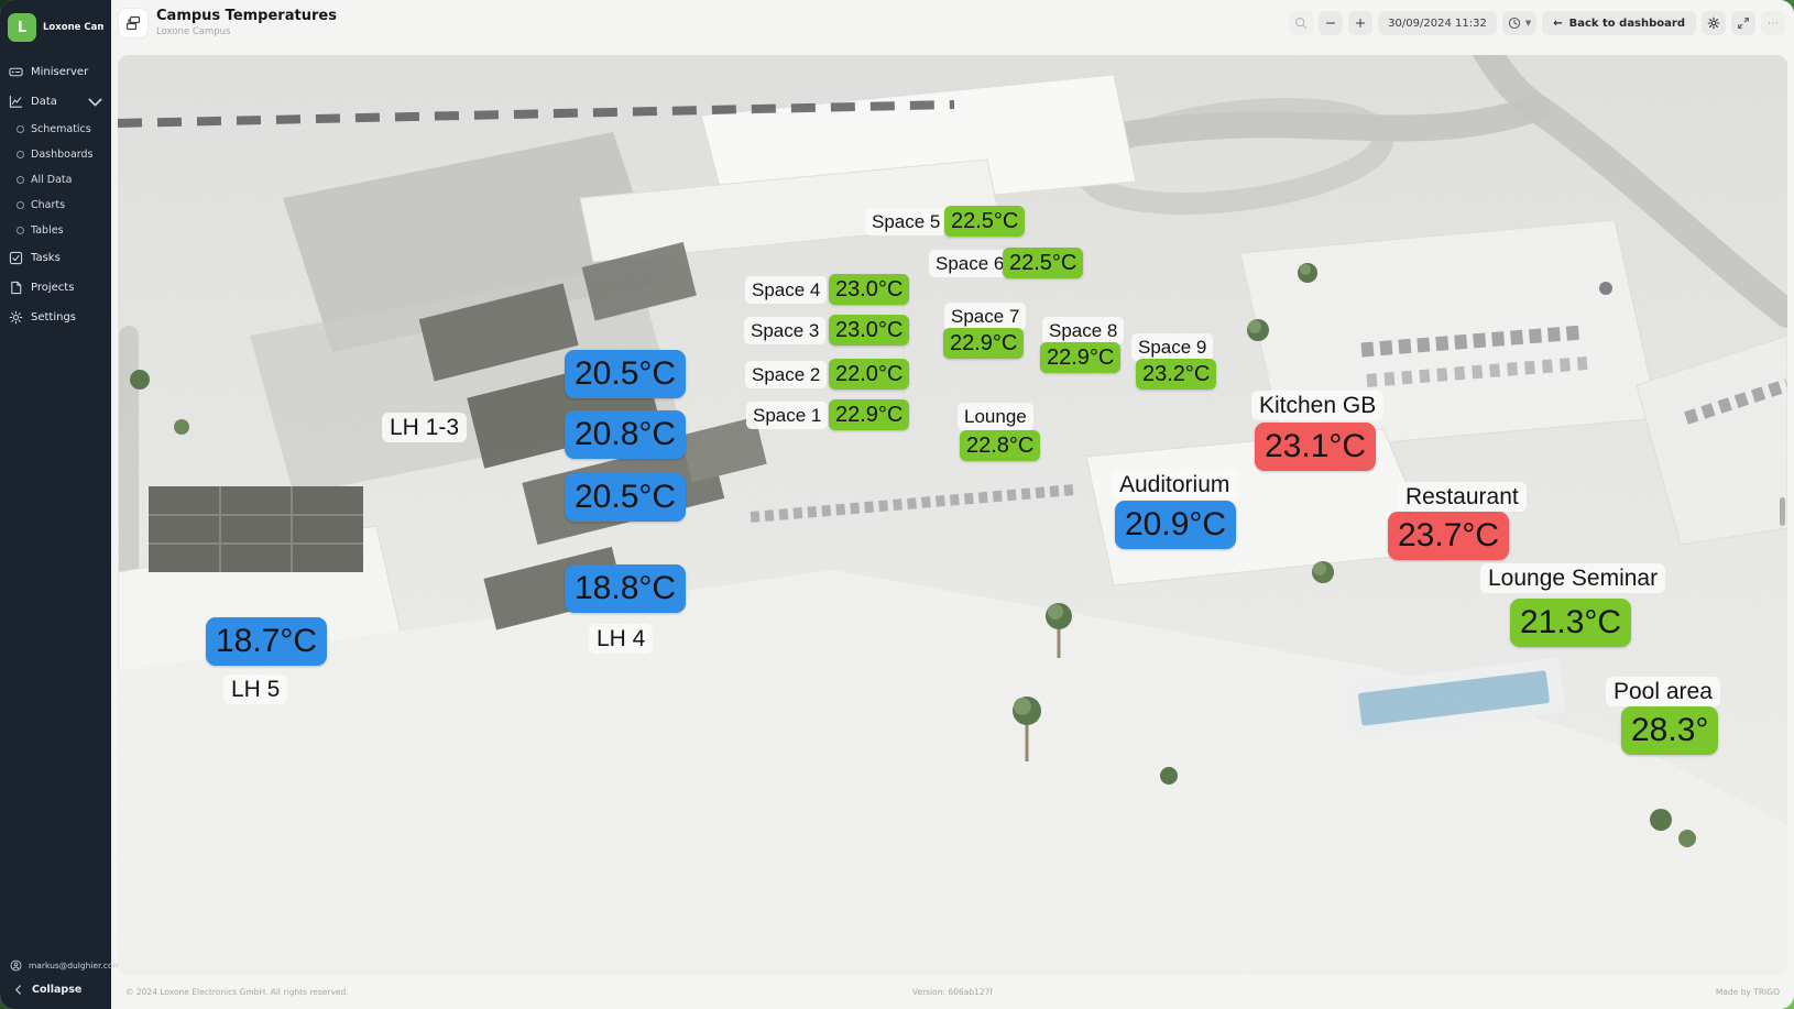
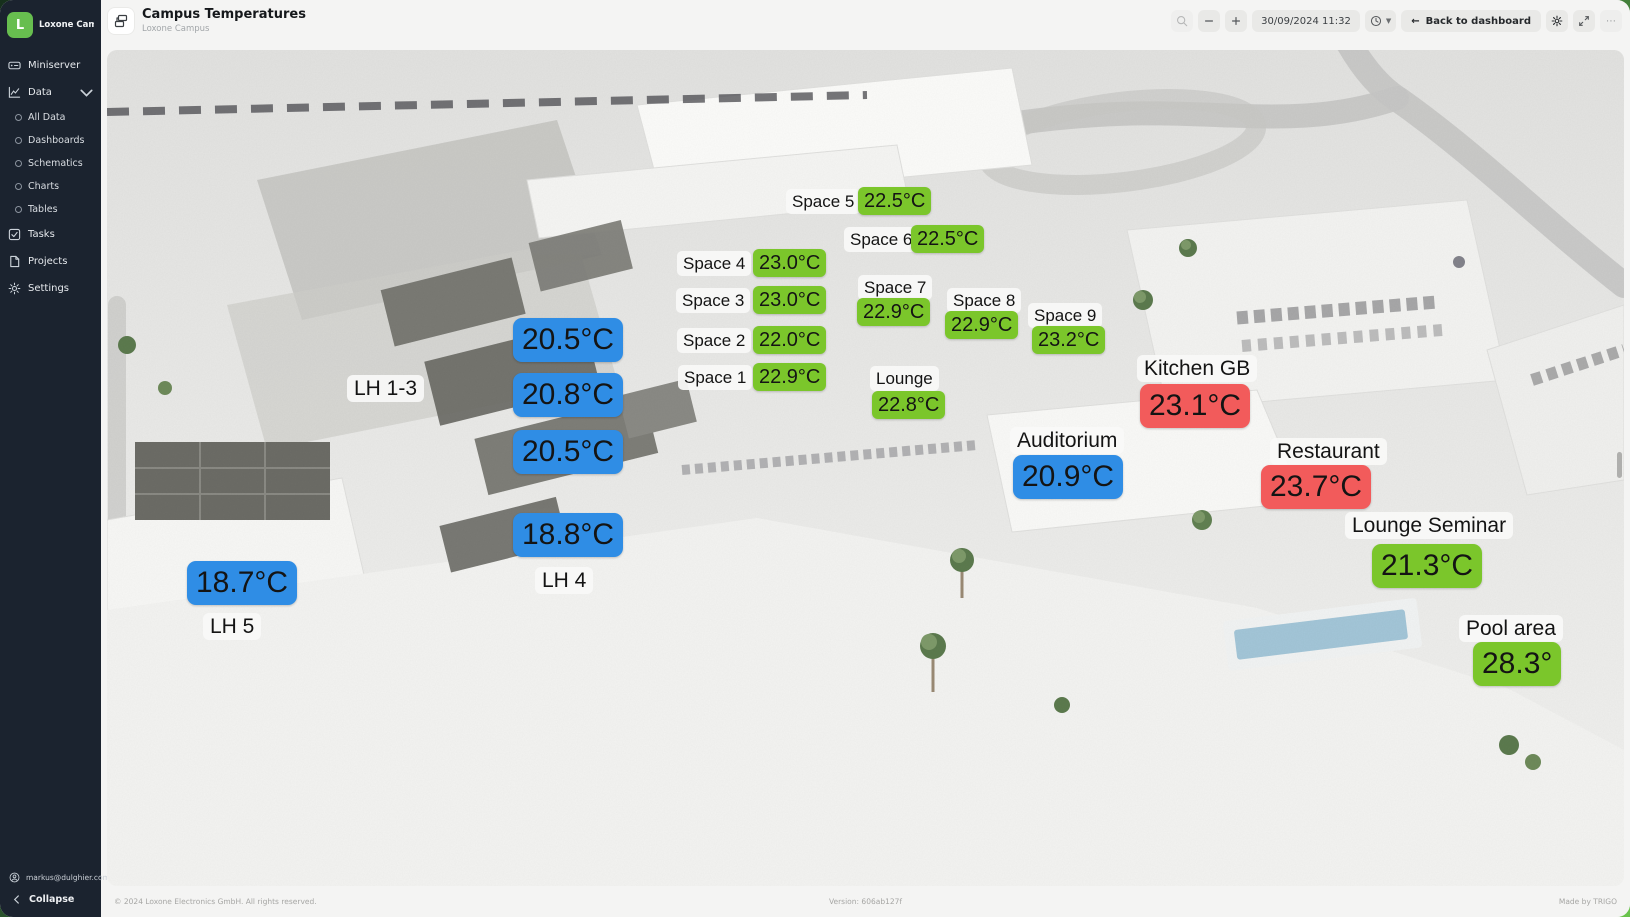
  L
  Miniserver
  Data
- Schematics
+ All Data
  Dashboards
- All Data
+ Schematics
  Charts
  Tables
  Tasks
  Projects
  Settings
  markus@dulghier.co
  Collapse
  Campus Temperatures
  Loxone Campus
  30/09/2024 11:32
  ▼
  ←
  Back to dashboard
  ⋯
  Space 5
  22.5°C
  Space 6
  22.5°C
  Space 4
  23.0°C
  Space 3
  23.0°C
  Space 2
  22.0°C
  Space 1
  22.9°C
  Space 7
  22.9°C
  Space 8
  22.9°C
  Space 9
  23.2°C
  Lounge
  22.8°C
  Kitchen GB
  23.1°C
  Auditorium
  20.9°C
  Restaurant
  23.7°C
  Lounge Seminar
  21.3°C
  Pool area
  28.3°
  LH 1-3
  20.5°C
  20.8°C
  20.5°C
  18.8°C
  LH 4
  18.7°C
  LH 5
  © 2024 Loxone Electronics GmbH. All rights reserved.
  Version: 606ab127f
  Made by TRIGO
